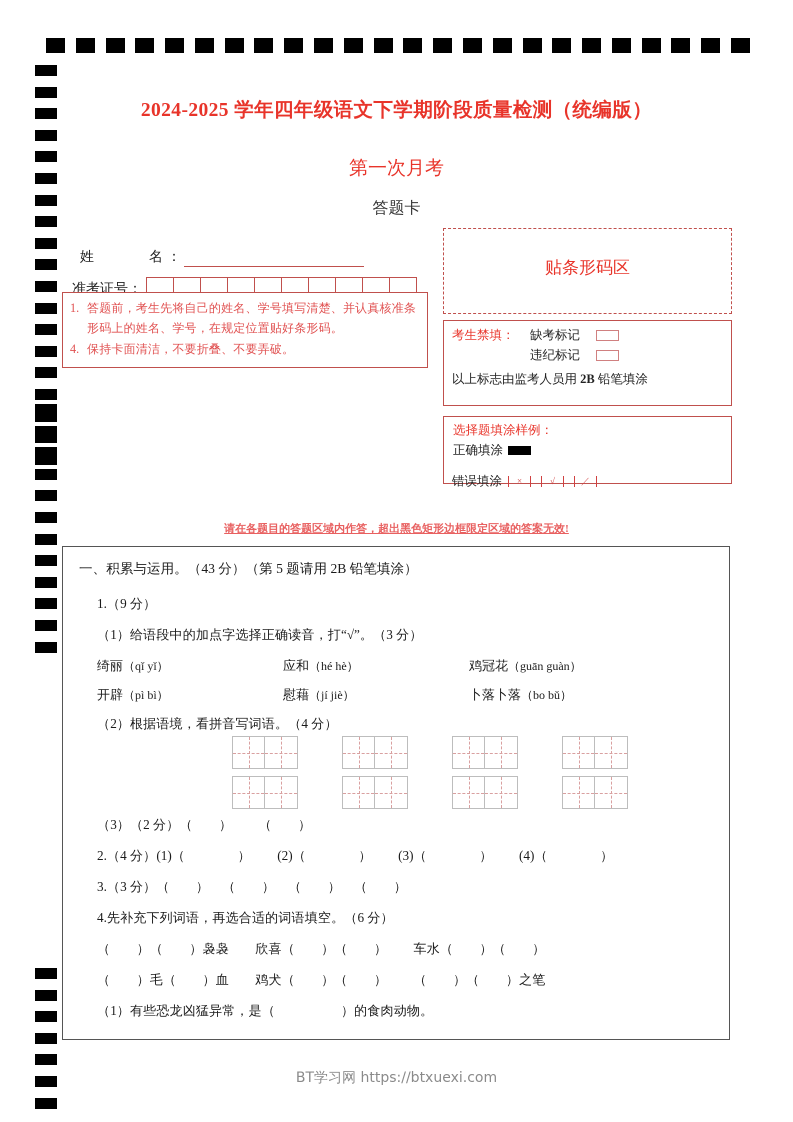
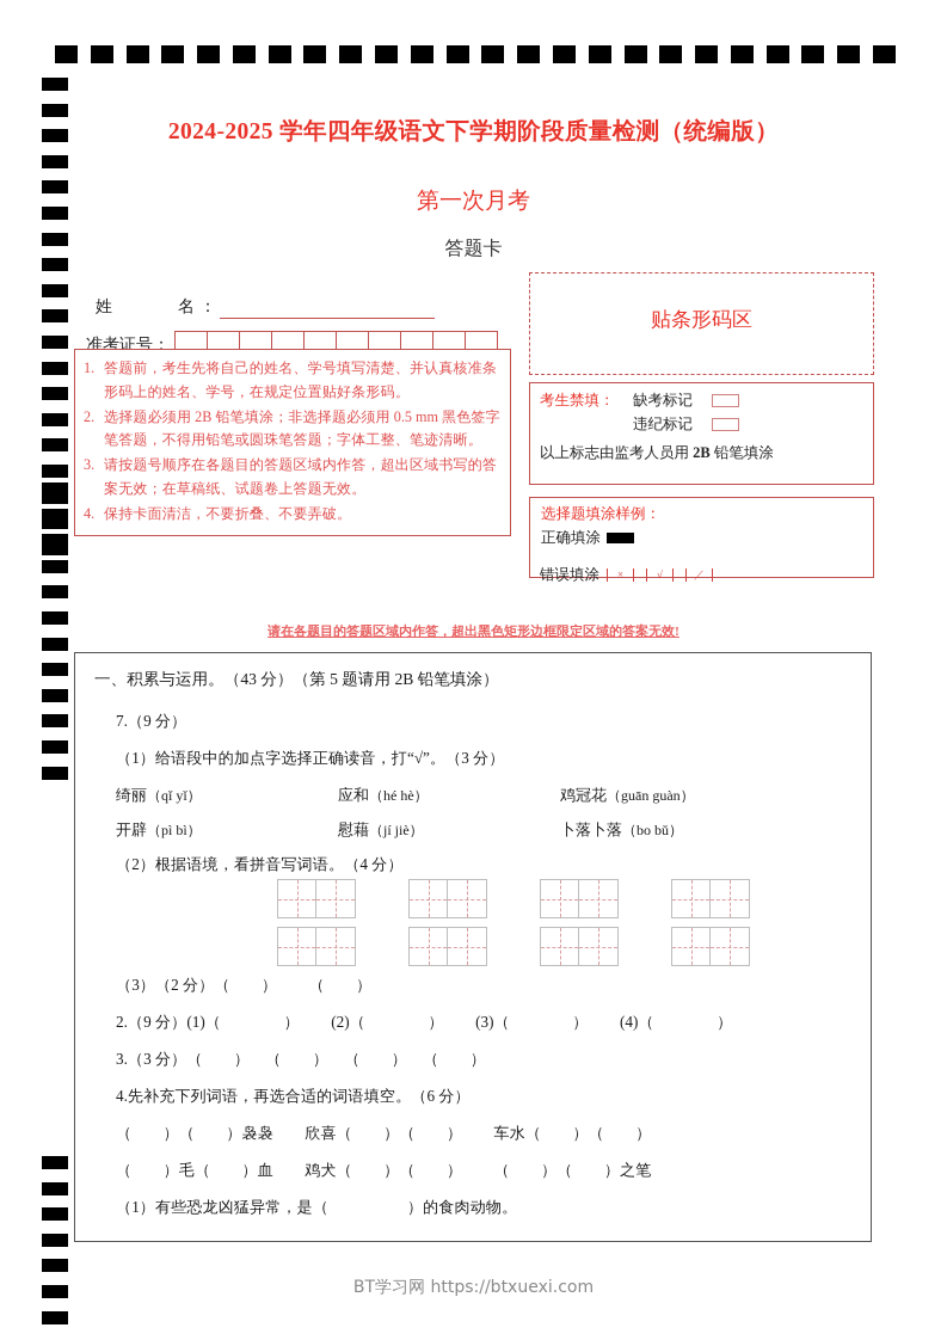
  2024-2025 学年四年级语文下学期阶段质量检测（统编版）
  第一次月考
  答题卡
  姓 名
  ：
  准考证号：
  1.
  答题前，考生先将自己的姓名、学号填写清楚、并认真核准条形码上的姓名、学号，在规定位置贴好条形码。
+ 2.
+ 选择题必须用 2B 铅笔填涂；非选择题必须用 0.5 mm 黑色签字笔答题，不得用铅笔或圆珠笔答题；字体工整、笔迹清晰。
+ 3.
+ 请按题号顺序在各题目的答题区域内作答，超出区域书写的答案无效；在草稿纸、试题卷上答题无效。
  4.
  保持卡面清洁，不要折叠、不要弄破。
  贴条形码区
  考生禁填：
  缺考标记
  违纪标记
  以上标志由监考人员用 2B 铅笔填涂
  选择题填涂样例：
  正确填涂
  错误填涂
  ×
  √
  ／
  请在各题目的答题区域内作答，超出黑色矩形边框限定区域的答案无效!
  一、积累与运用。（43 分）（第 5 题请用 2B 铅笔填涂）
- 1.（9 分）
+ 7.（9 分）
  （1）给语段中的加点字选择正确读音，打“√”。（3 分）
  绮丽（qǐ yǐ）
  应和（hé hè）
  鸡冠花（guān guàn）
  开辟（pì bì）
  慰藉（jí jiè）
  卜落卜落（bo bǔ）
  （2）根据语境，看拼音写词语。（4 分）
  （3）（2 分）（ ） （ ）
- 2.（4 分）(1)（ ） (2)（ ） (3)（ ） (4)（ ）
+ 2.（9 分）(1)（ ） (2)（ ） (3)（ ） (4)（ ）
  3.（3 分）（ ） （ ） （ ） （ ）
  4.先补充下列词语，再选合适的词语填空。（6 分）
  （ ）（ ）袅袅 欣喜（ ）（ ） 车水（ ）（ ）
  （ ）毛（ ）血 鸡犬（ ）（ ） （ ）（ ）之笔
  （1）有些恐龙凶猛异常，是（ ）的食肉动物。
  BT学习网 https://btxuexi.com
